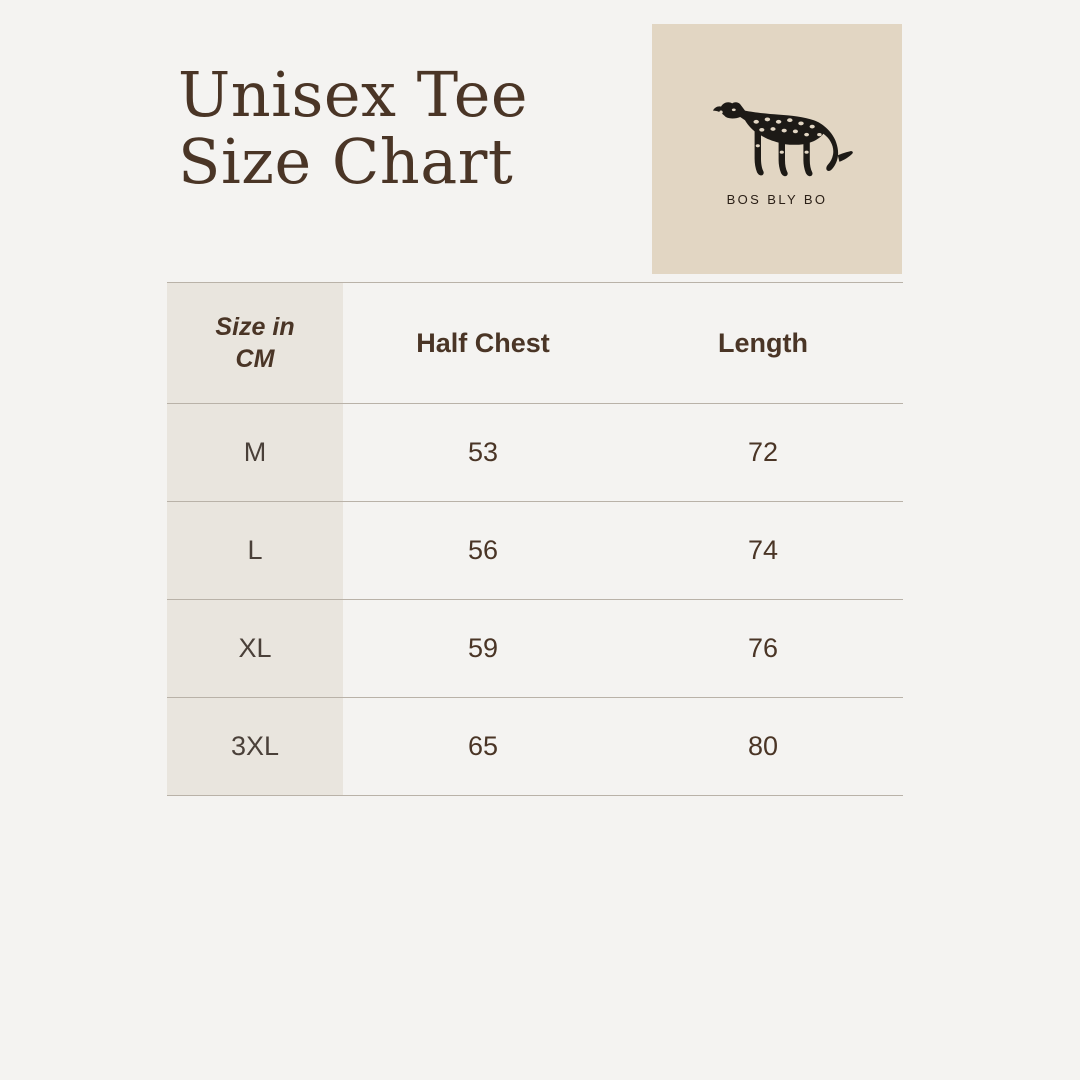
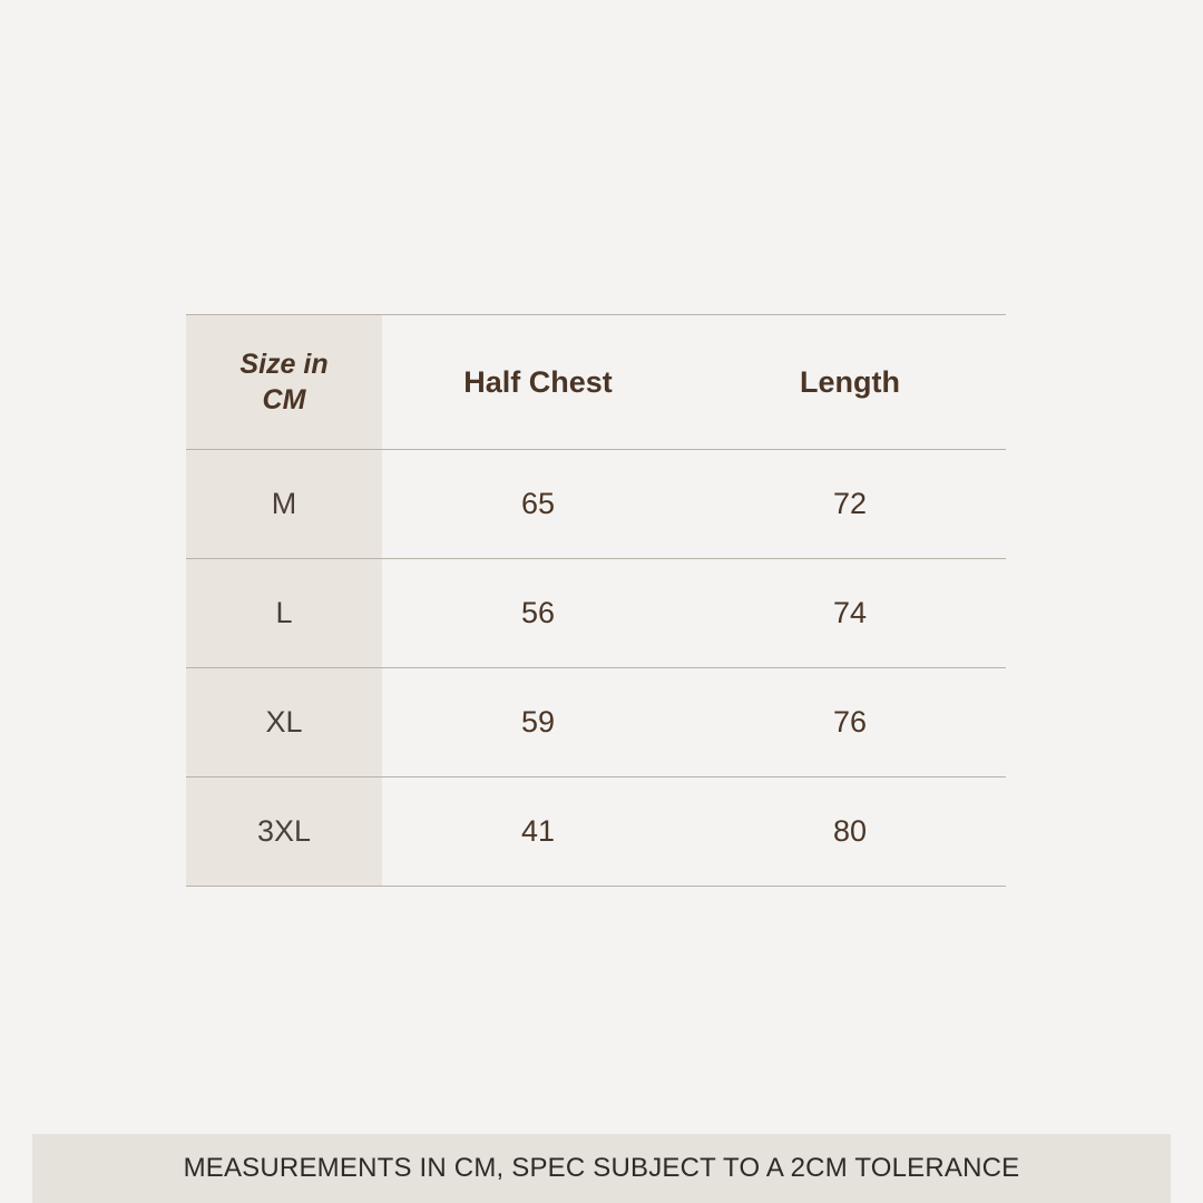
- Unisex Tee
- Size Chart
- BOS BLY BO
  Size in CM	Half Chest	Length
- M	53	72
+ M	65	72
  L	56	74
  XL	59	76
- 3XL	65	80
+ 3XL	41	80
+ MEASUREMENTS IN CM, SPEC SUBJECT TO A 2CM TOLERANCE
